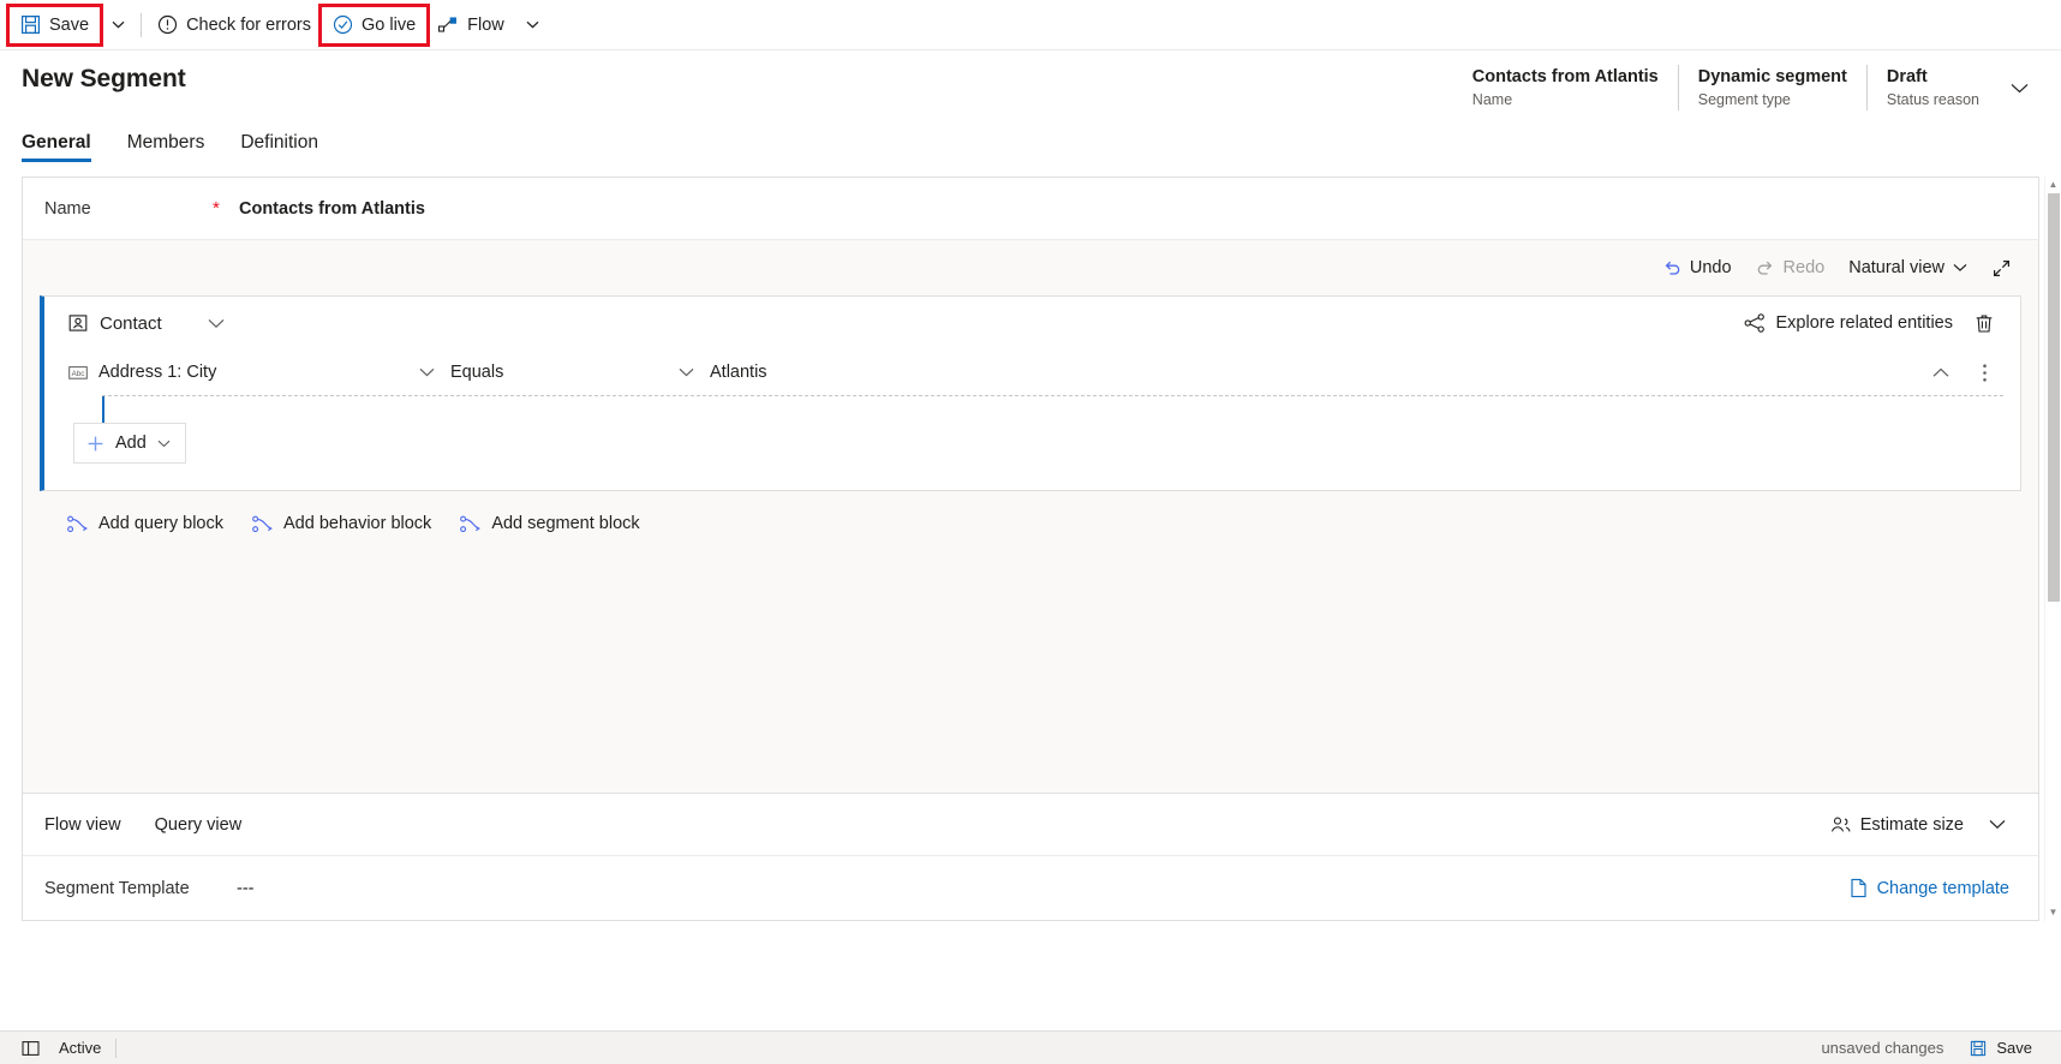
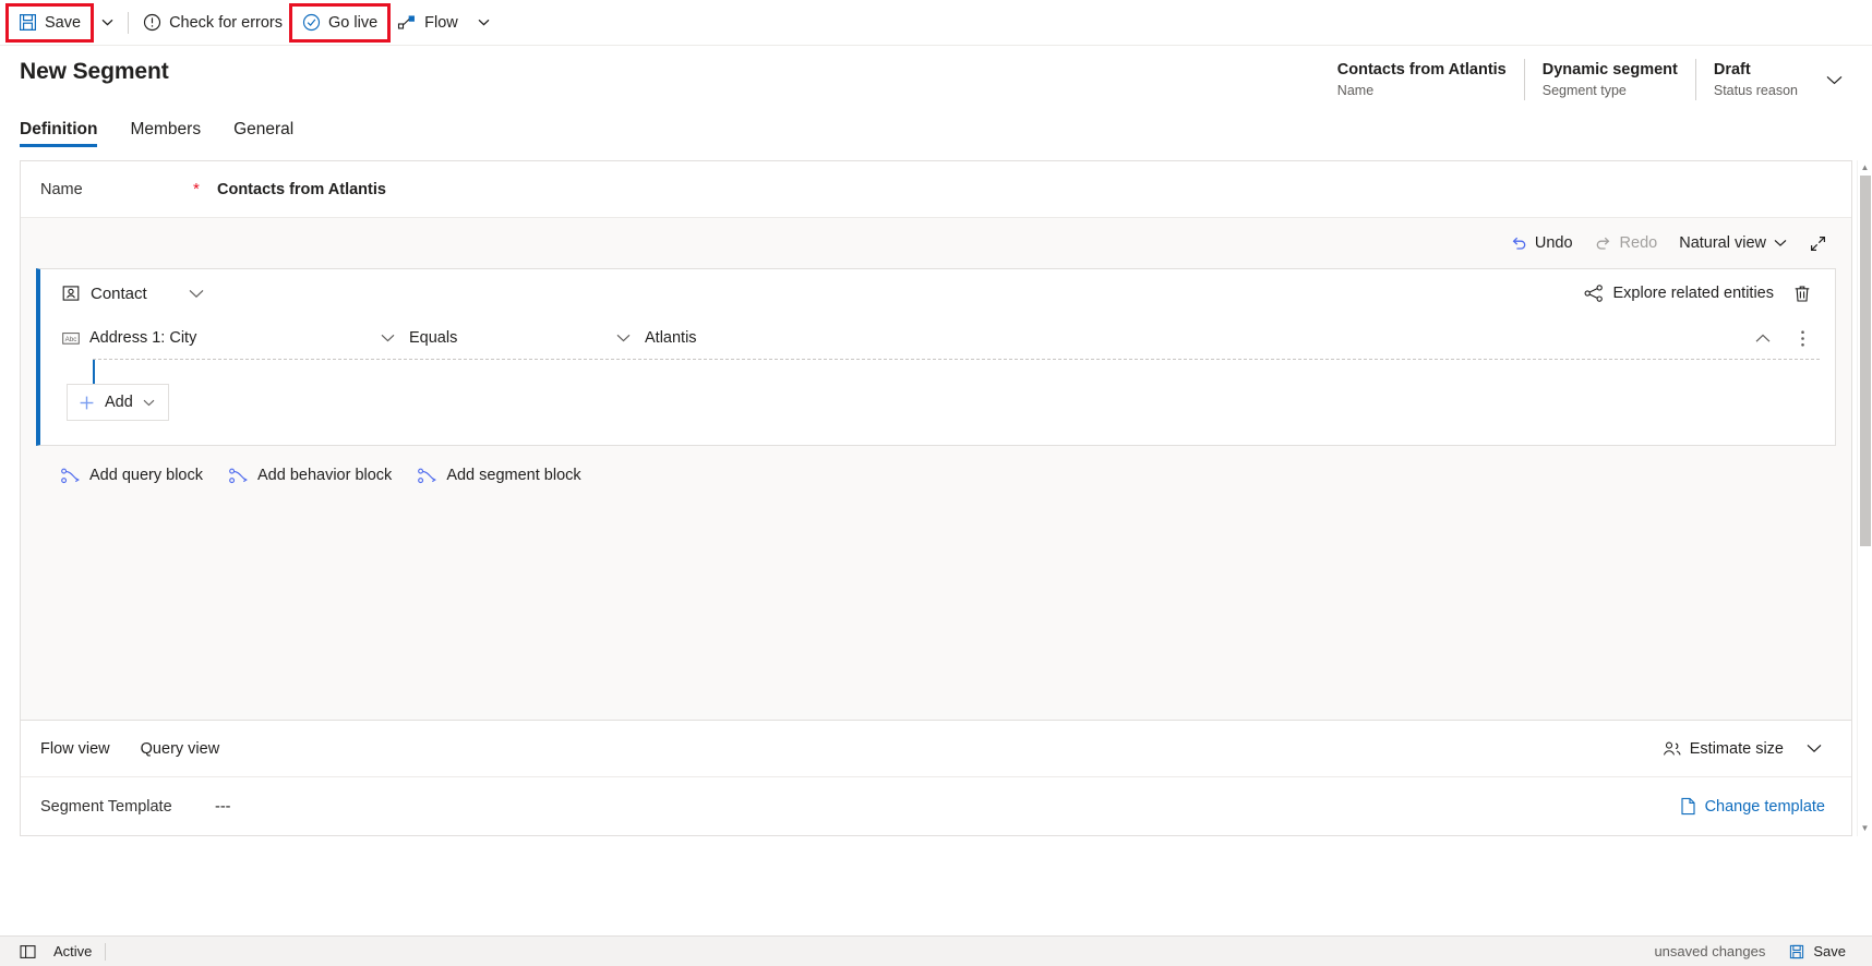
  Save
  Check for errors
  Go live
  Flow
  New Segment
  Contacts from Atlantis
  Name
  Dynamic segment
  Segment type
  Draft
  Status reason
- General
+ Definition
  Members
- Definition
+ General
  Name
  *
  Contacts from Atlantis
  Undo
  Redo
  Natural view
  Contact
  Explore related entities
  Address 1: City
  Equals
  Atlantis
  Add
  Add query block
  Add behavior block
  Add segment block
  Flow view
  Query view
  Estimate size
  Segment Template
  ---
  Change template
  ▲
  ▼
  Active
  unsaved changes
  Save
